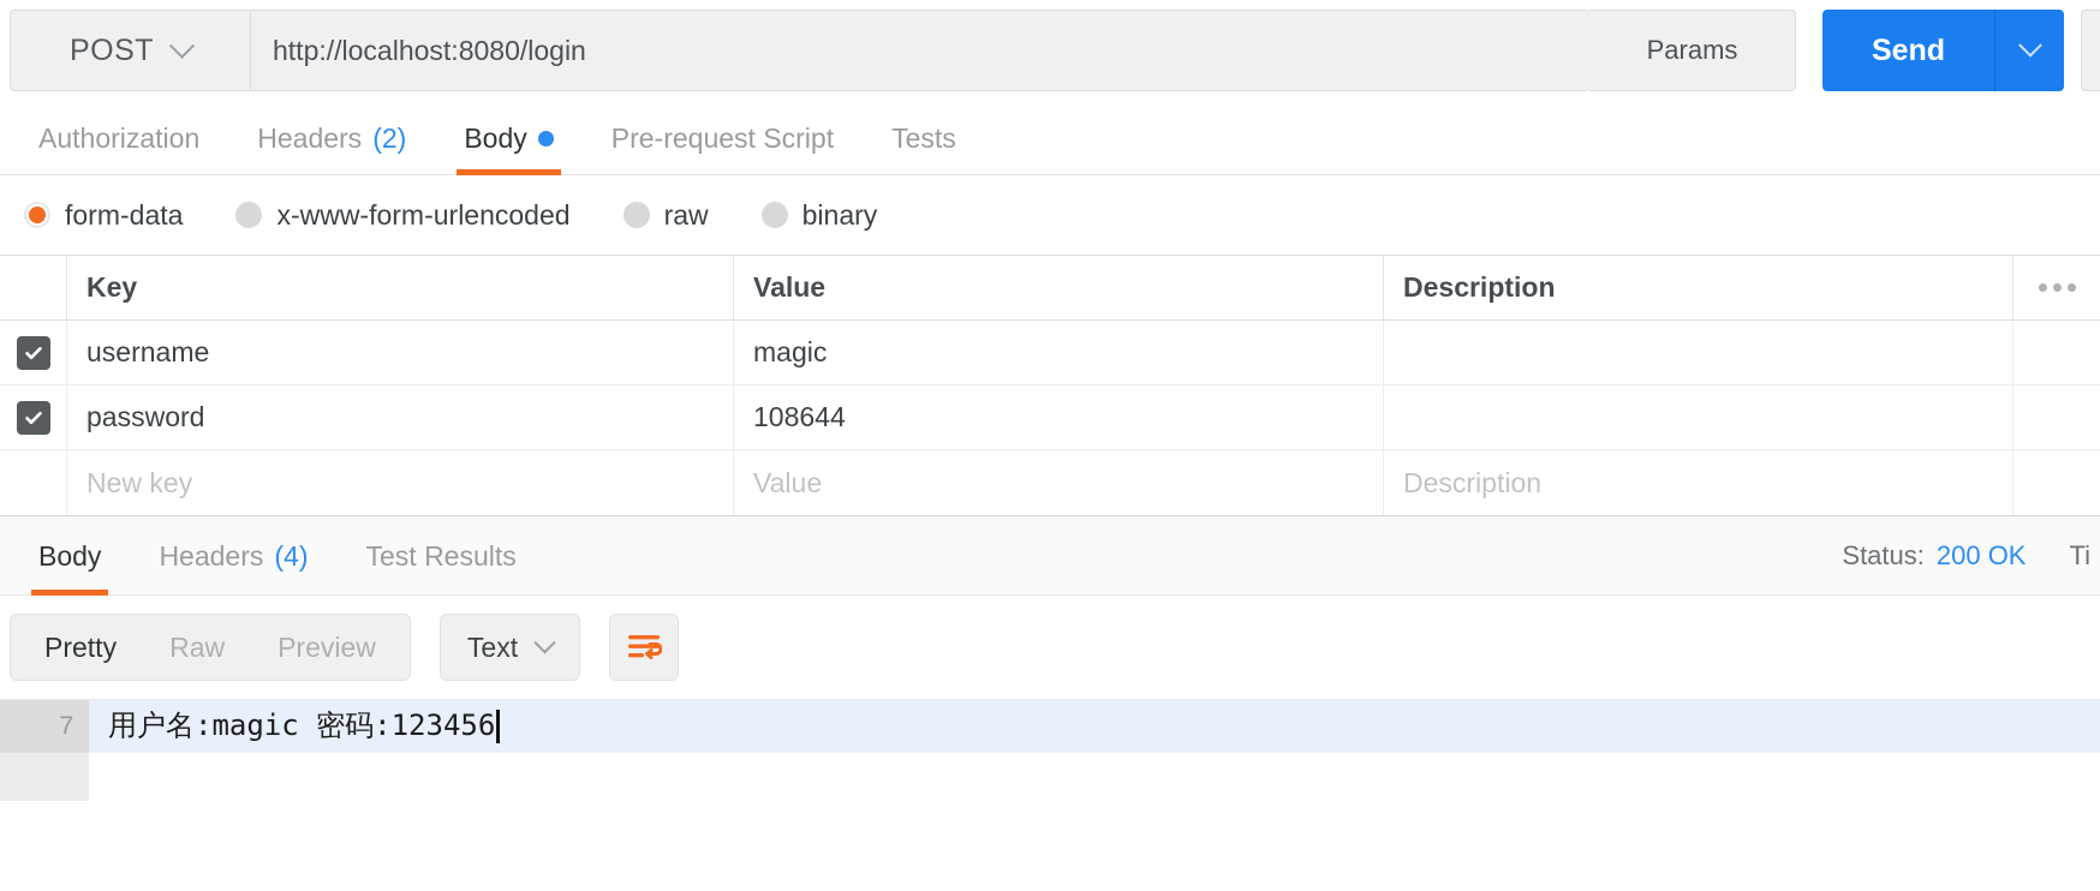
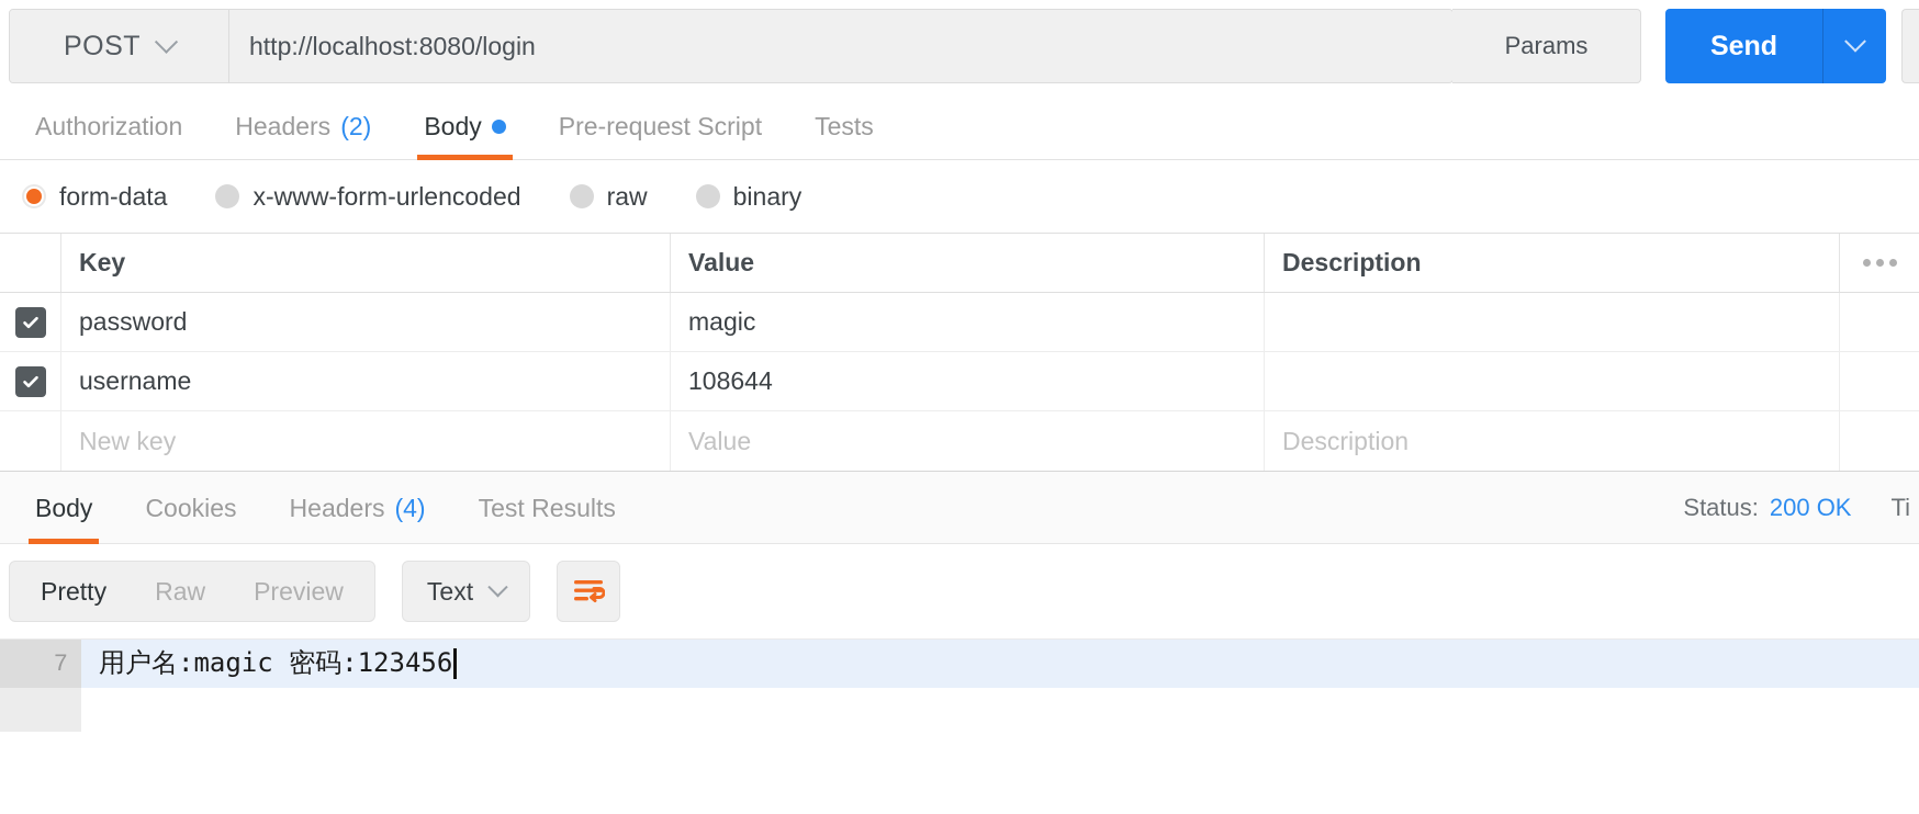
  POST
  http://localhost:8080/login
  Params
  Send
  Authorization
  Headers
  (2)
  Body
  Pre-request Script
  Tests
  form-data
  x-www-form-urlencoded
  raw
  binary
  Key
  Value
  Description
- username
+ password
  magic
- password
+ username
  108644
  New key
  Value
  Description
  Body
+ Cookies
  Headers
  (4)
  Test Results
  Status:
  200 OK
  Ti
  Pretty
  Raw
  Preview
  Text
  7
  用户名:magic 密码:123456
